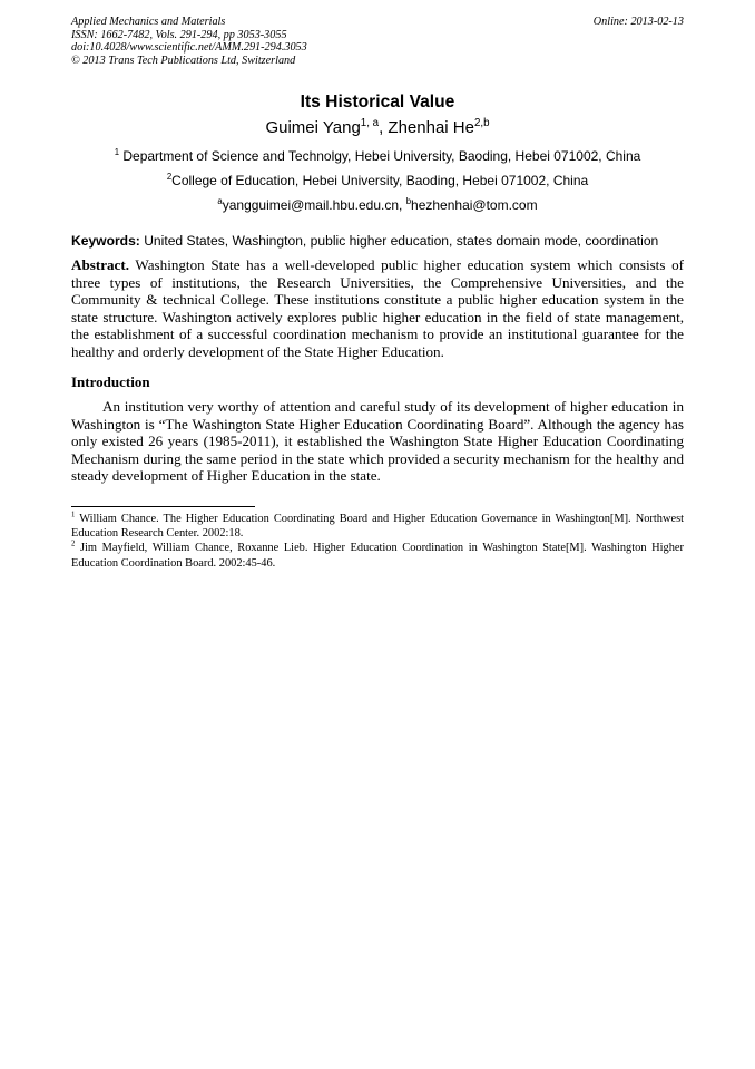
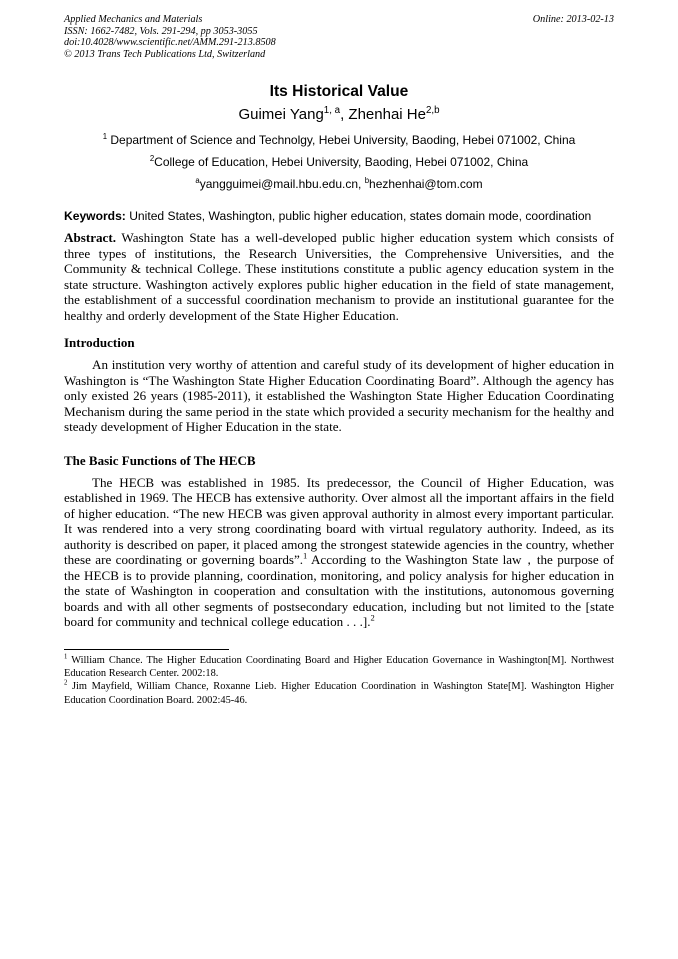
  Applied Mechanics and Materials
  ISSN: 1662-7482, Vols. 291-294, pp 3053-3055
- doi:10.4028/www.scientific.net/AMM.291-294.3053
+ doi:10.4028/www.scientific.net/AMM.291-213.8508
  © 2013 Trans Tech Publications Ltd, Switzerland
  Online: 2013-02-13
  Its Historical Value
  Guimei Yang1, a, Zhenhai He2,b
  1 Department of Science and Technolgy, Hebei University, Baoding, Hebei 071002, China
  2College of Education, Hebei University, Baoding, Hebei 071002, China
  ayangguimei@mail.hbu.edu.cn, bhezhenhai@tom.com
  Keywords: United States, Washington, public higher education, states domain mode, coordination
- Abstract. Washington State has a well-developed public higher education system which consists of three types of institutions, the Research Universities, the Comprehensive Universities, and the Community & technical College. These institutions constitute a public higher education system in the state structure. Washington actively explores public higher education in the field of state management, the establishment of a successful coordination mechanism to provide an institutional guarantee for the healthy and orderly development of the State Higher Education.
+ Abstract. Washington State has a well-developed public higher education system which consists of three types of institutions, the Research Universities, the Comprehensive Universities, and the Community & technical College. These institutions constitute a public agency education system in the state structure. Washington actively explores public higher education in the field of state management, the establishment of a successful coordination mechanism to provide an institutional guarantee for the healthy and orderly development of the State Higher Education.
  Introduction
  An institution very worthy of attention and careful study of its development of higher education in Washington is “The Washington State Higher Education Coordinating Board”. Although the agency has only existed 26 years (1985-2011), it established the Washington State Higher Education Coordinating Mechanism during the same period in the state which provided a security mechanism for the healthy and steady development of Higher Education in the state.
+ The Basic Functions of The HECB
+ The HECB was established in 1985. Its predecessor, the Council of Higher Education, was established in 1969. The HECB has extensive authority. Over almost all the important affairs in the field of higher education. “The new HECB was given approval authority in almost every important particular. It was rendered into a very strong coordinating board with virtual regulatory authority. Indeed, as its authority is described on paper, it placed among the strongest statewide agencies in the country, whether these are coordinating or governing boards”.1 According to the Washington State law，the purpose of the HECB is to provide planning, coordination, monitoring, and policy analysis for higher education in the state of Washington in cooperation and consultation with the institutions, autonomous governing boards and with all other segments of postsecondary education, including but not limited to the [state board for community and technical college education . . .].2
  William Chance. The Higher Education Coordinating Board and Higher Education Governance in Washington[M]. Northwest Education Research Center. 2002:18.
  Jim Mayfield, William Chance, Roxanne Lieb. Higher Education Coordination in Washington State[M]. Washington Higher Education Coordination Board. 2002:45-46.
